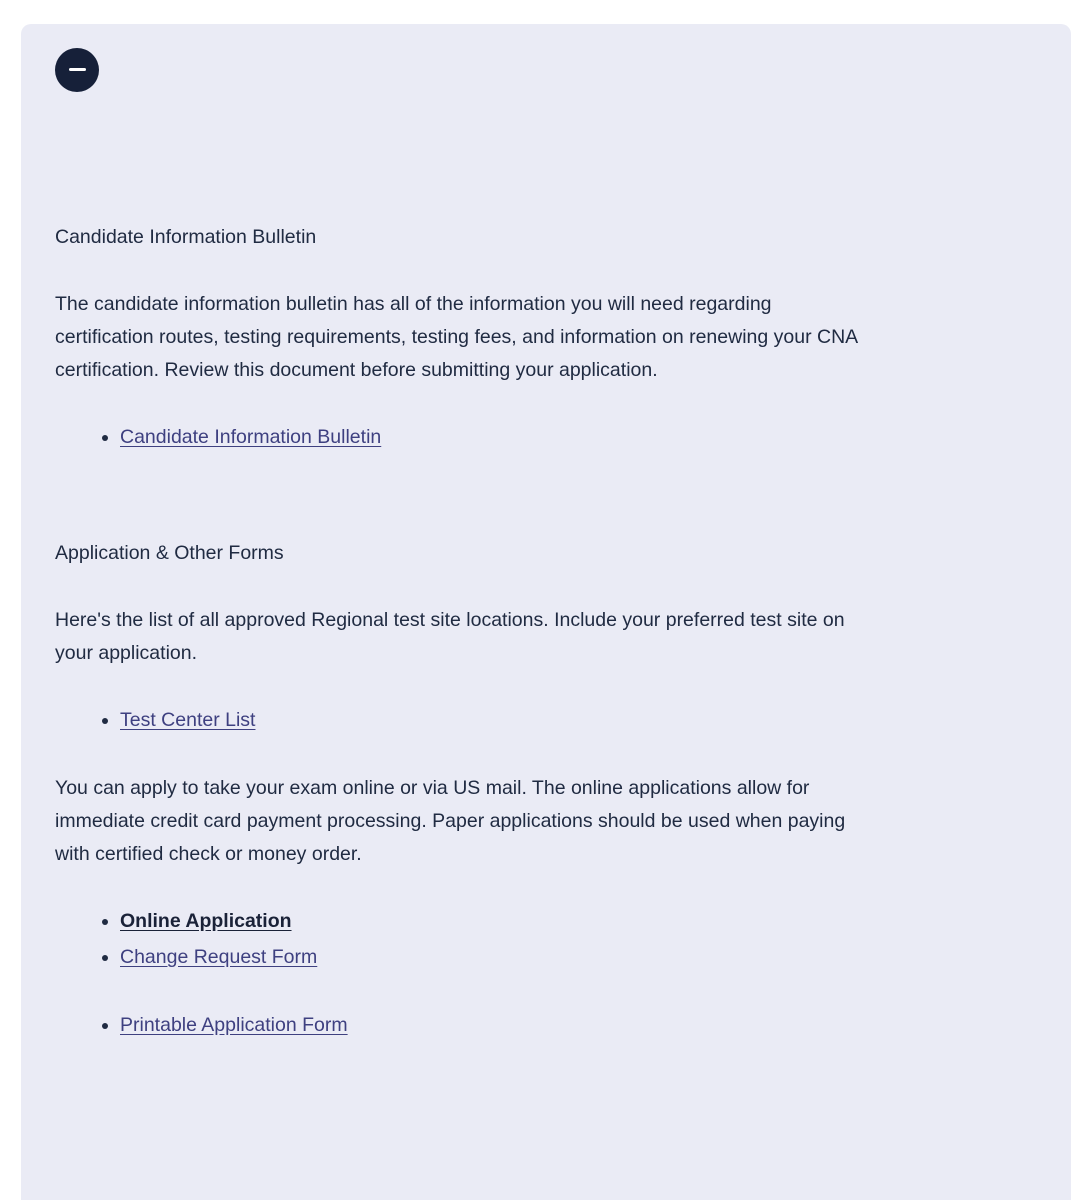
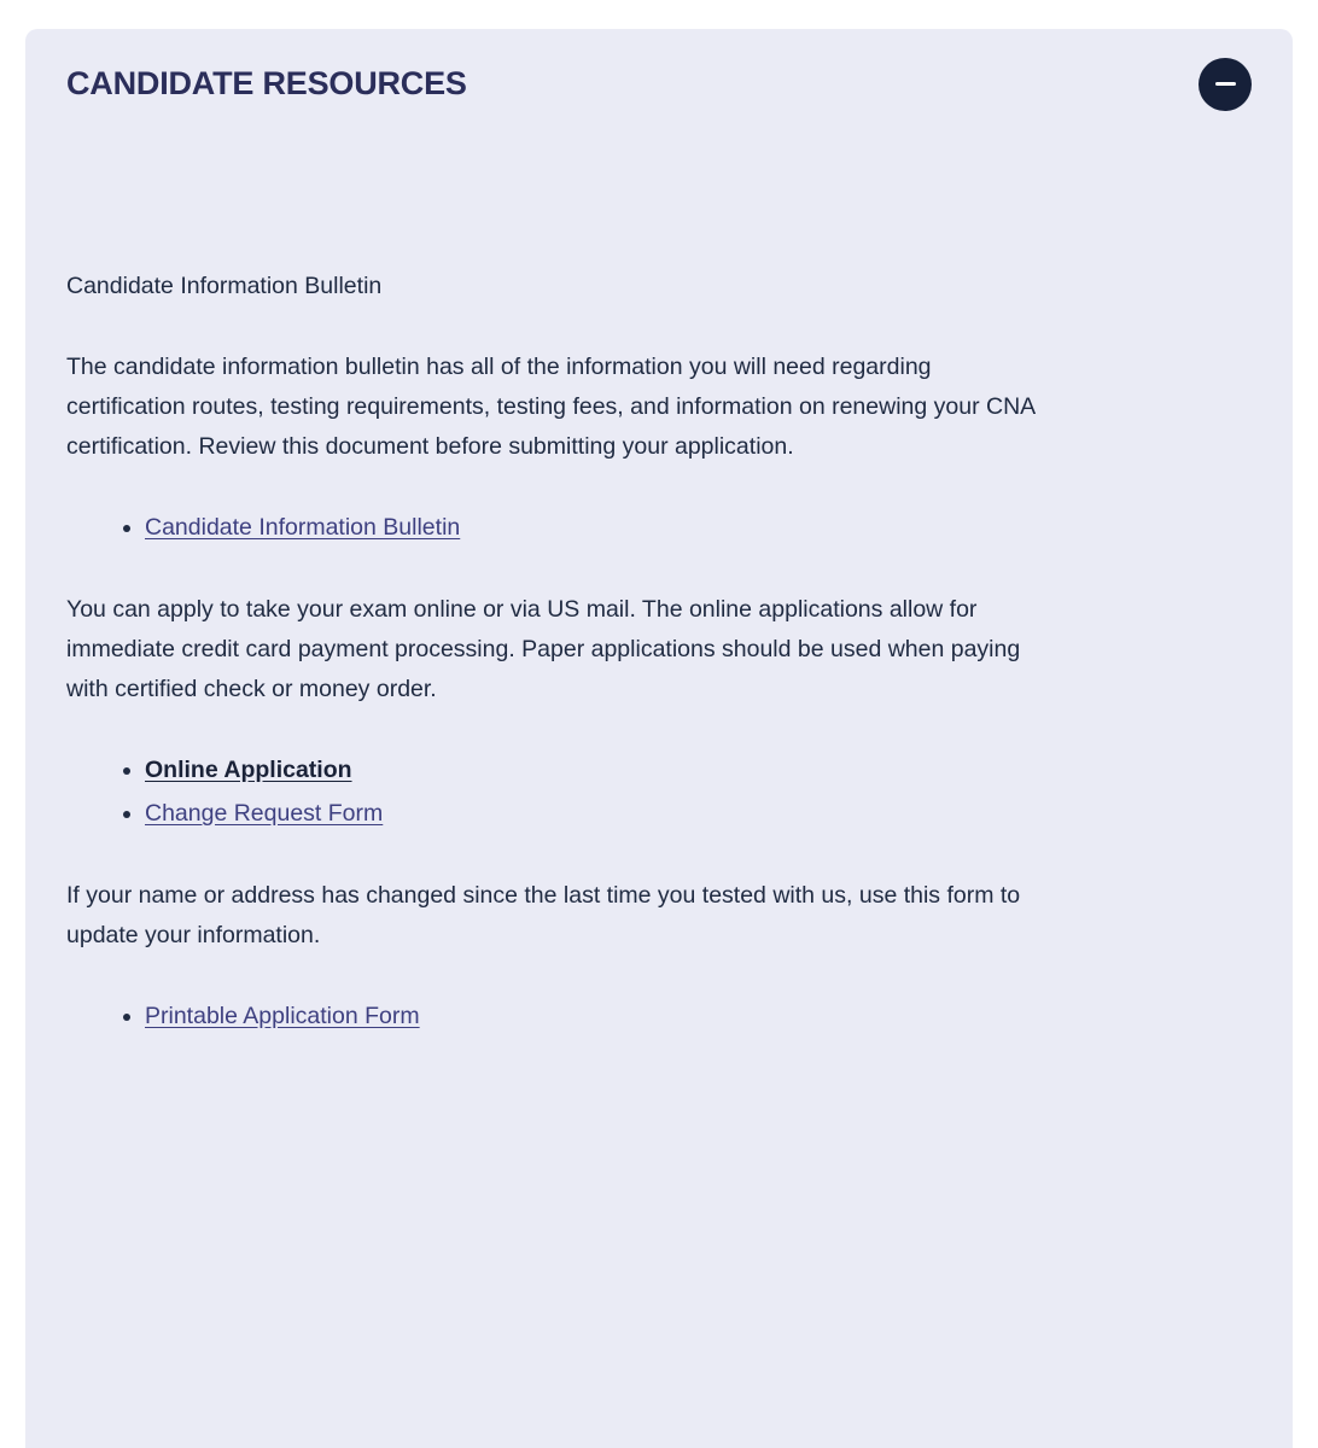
+ CANDIDATE RESOURCES
  Candidate Information Bulletin
  The candidate information bulletin has all of the information you will need regarding
  certification routes, testing requirements, testing fees, and information on renewing your CNA
  certification. Review this document before submitting your application.
  Candidate Information Bulletin
- Application & Other Forms
- Here's the list of all approved Regional test site locations. Include your preferred test site on
- your application.
- Test Center List
  You can apply to take your exam online or via US mail. The online applications allow for
  immediate credit card payment processing. Paper applications should be used when paying
  with certified check or money order.
  Online Application
  Change Request Form
+ If your name or address has changed since the last time you tested with us, use this form to
+ update your information.
  Printable Application Form
